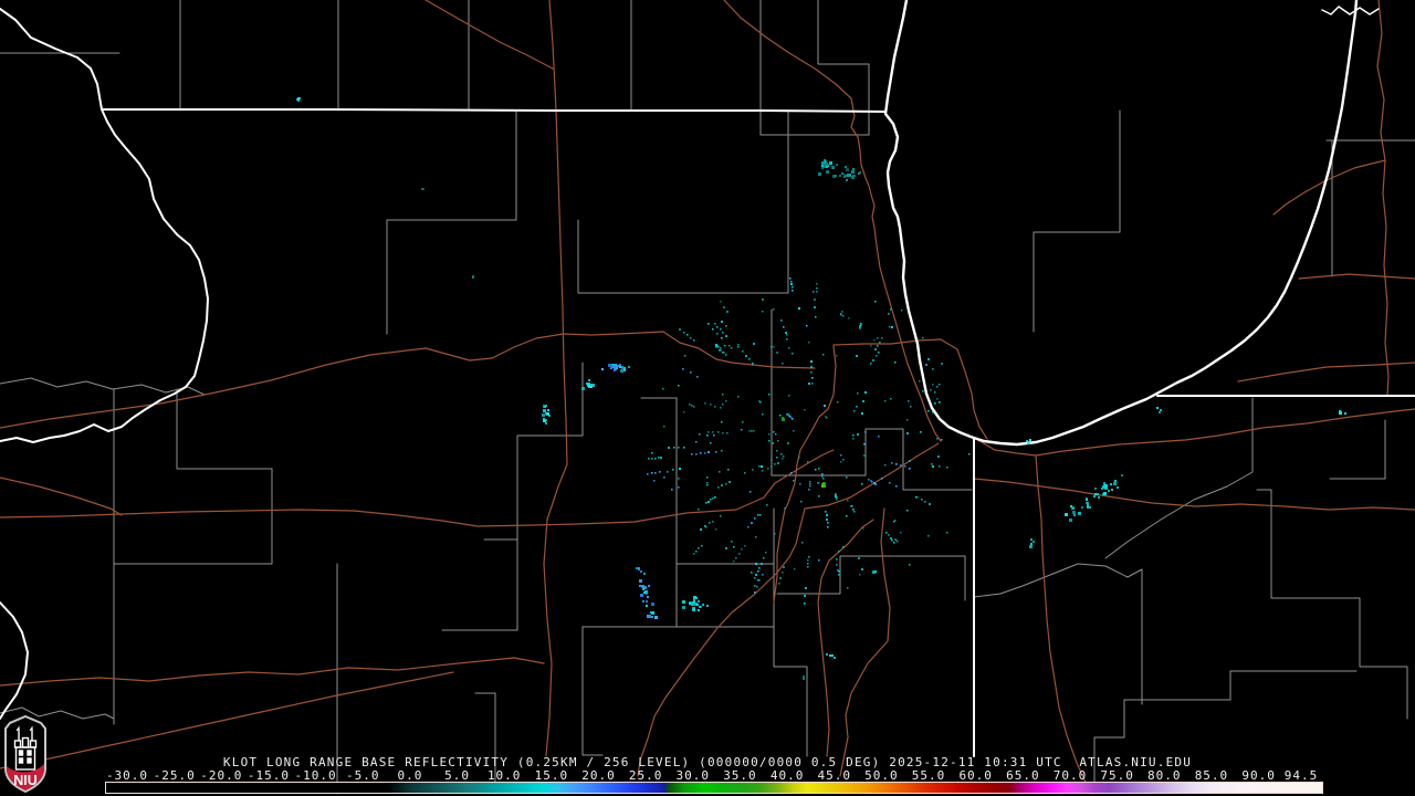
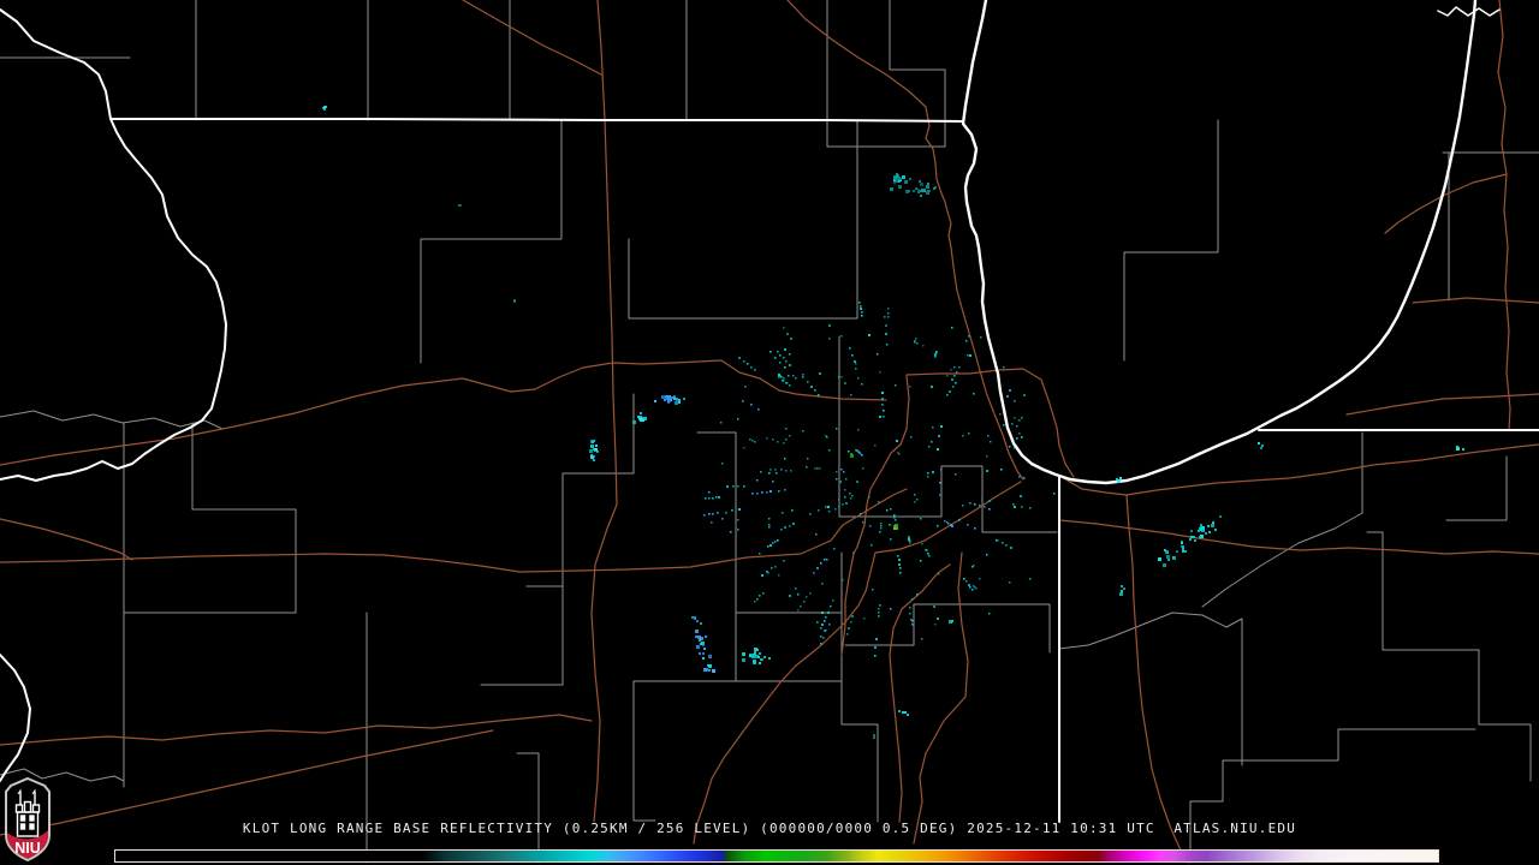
  KLOT LONG RANGE BASE REFLECTIVITY (0.25KM / 256 LEVEL) (000000/0000 0.5 DEG) 2025-12-11 10:31 UTC ATLAS.NIU.EDU
- -30.0
- -25.0
- -20.0
- -15.0
- -10.0
- -5.0
- 0.0
- 5.0
- 10.0
- 15.0
- 20.0
- 25.0
- 30.0
- 35.0
- 40.0
- 45.0
- 50.0
- 55.0
- 60.0
- 65.0
- 70.0
- 75.0
- 80.0
- 85.0
- 90.0
- 94.5
  NIU
